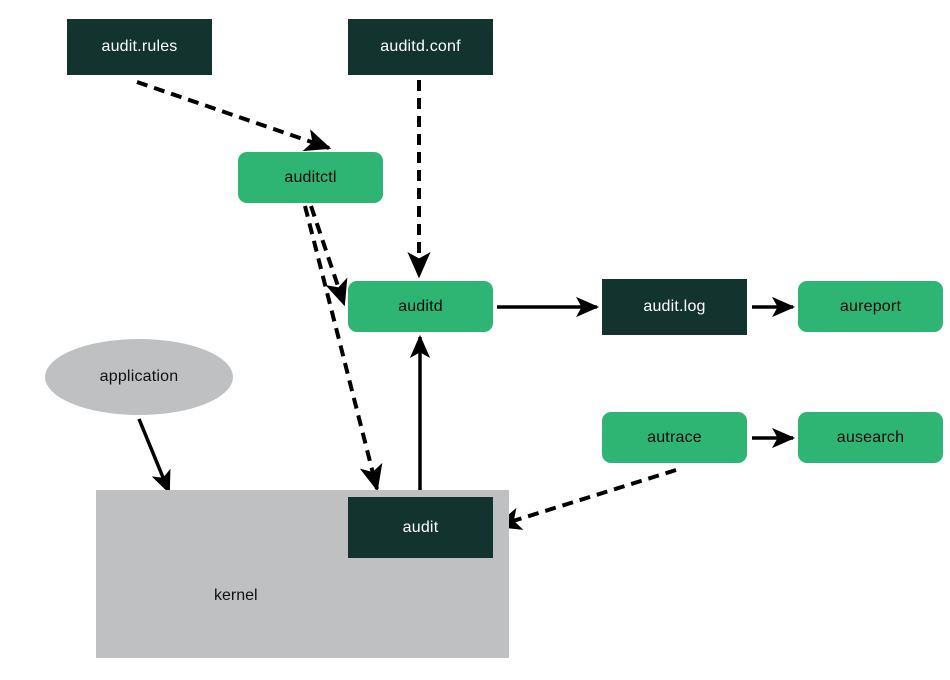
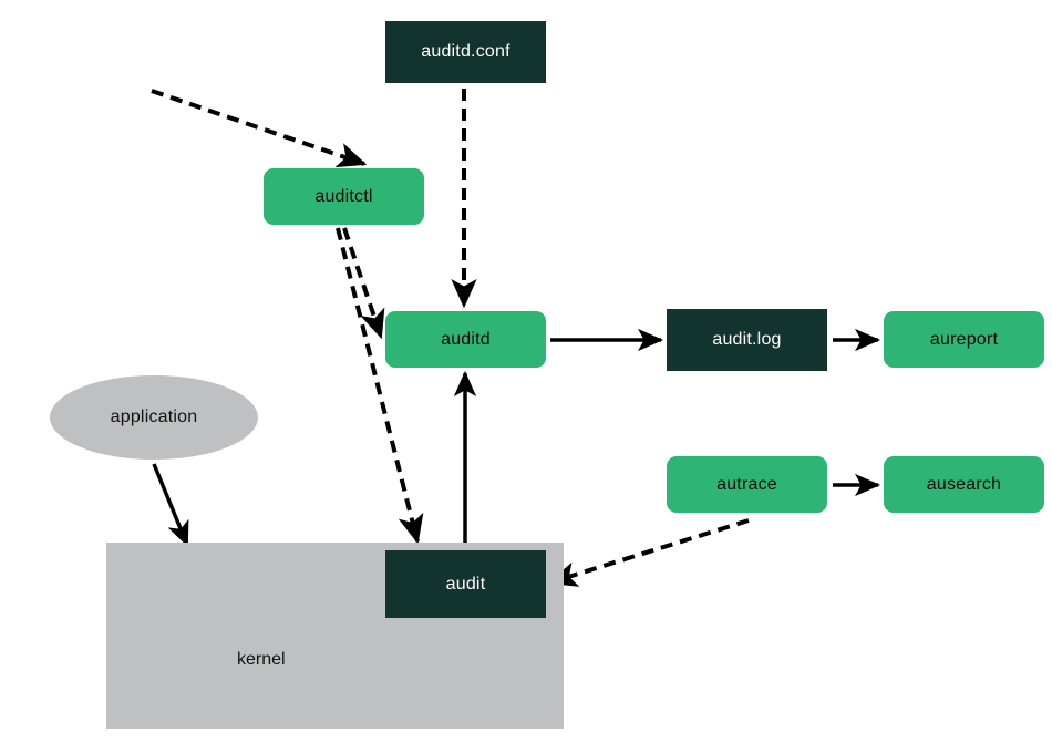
  application
- audit.rules
  auditd.conf
  auditctl
  auditd
  audit.log
  aureport
  autrace
  ausearch
  audit
  kernel
